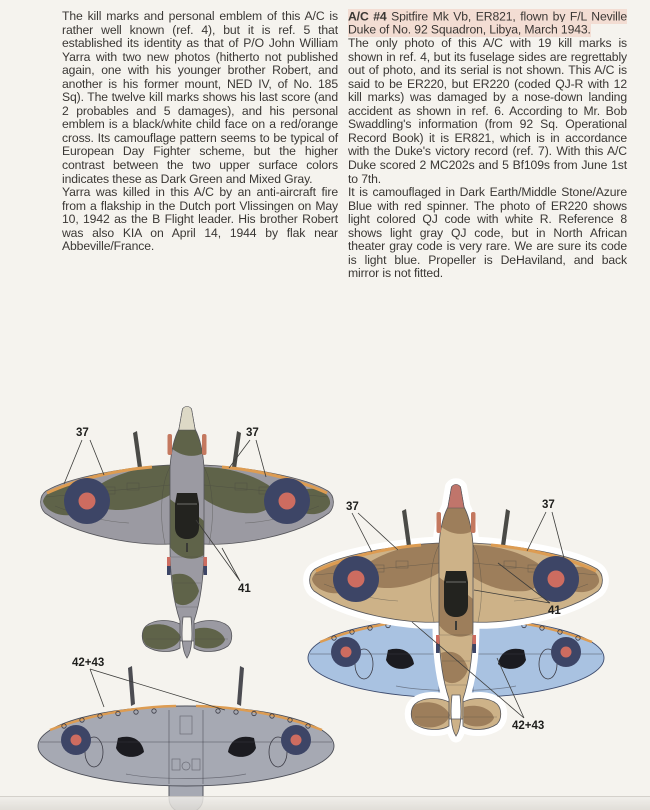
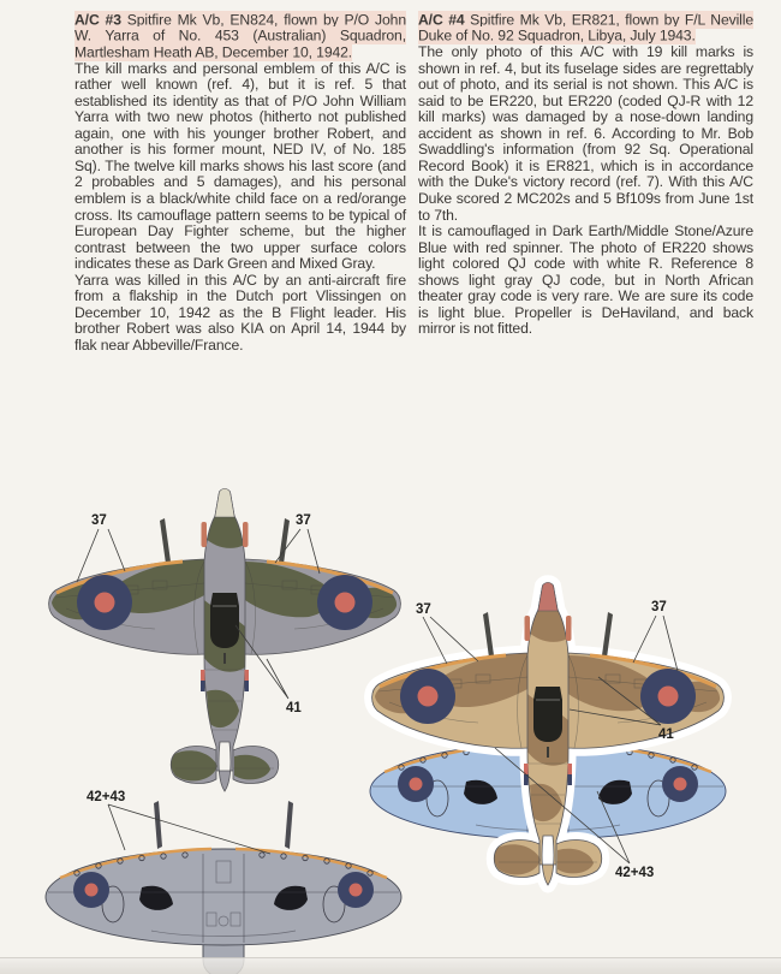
+ A/C #3 Spitfire Mk Vb, EN824, flown by P/O John W. Yarra of No. 453 (Australian) Squadron, Martlesham Heath AB, December 10, 1942.
  The kill marks and personal emblem of this A/C is rather well known (ref. 4), but it is ref. 5 that established its identity as that of P/O John William Yarra with two new photos (hitherto not published again, one with his younger brother Robert, and another is his former mount, NED IV, of No. 185 Sq). The twelve kill marks shows his last score (and 2 probables and 5 damages), and his personal emblem is a black/white child face on a red/orange cross. Its camouflage pattern seems to be typical of European Day Fighter scheme, but the higher contrast between the two upper surface colors indicates these as Dark Green and Mixed Gray.
- Yarra was killed in this A/C by an anti-aircraft fire from a flakship in the Dutch port Vlissingen on May 10, 1942 as the B Flight leader. His brother Robert was also KIA on April 14, 1944 by flak near Abbeville/France.
+ Yarra was killed in this A/C by an anti-aircraft fire from a flakship in the Dutch port Vlissingen on December 10, 1942 as the B Flight leader. His brother Robert was also KIA on April 14, 1944 by flak near Abbeville/France.
- A/C #4 Spitfire Mk Vb, ER821, flown by F/L Neville Duke of No. 92 Squadron, Libya, March 1943.
+ A/C #4 Spitfire Mk Vb, ER821, flown by F/L Neville Duke of No. 92 Squadron, Libya, July 1943.
  The only photo of this A/C with 19 kill marks is shown in ref. 4, but its fuselage sides are regrettably out of photo, and its serial is not shown. This A/C is said to be ER220, but ER220 (coded QJ-R with 12 kill marks) was damaged by a nose-down landing accident as shown in ref. 6. According to Mr. Bob Swaddling's information (from 92 Sq. Operational Record Book) it is ER821, which is in accordance with the Duke's victory record (ref. 7). With this A/C Duke scored 2 MC202s and 5 Bf109s from June 1st to 7th.
  It is camouflaged in Dark Earth/Middle Stone/Azure Blue with red spinner. The photo of ER220 shows light colored QJ code with white R. Reference 8 shows light gray QJ code, but in North African theater gray code is very rare. We are sure its code is light blue. Propeller is DeHaviland, and back mirror is not fitted.
  37
  37
  41
  42+43
  37
  37
  41
  42+43
